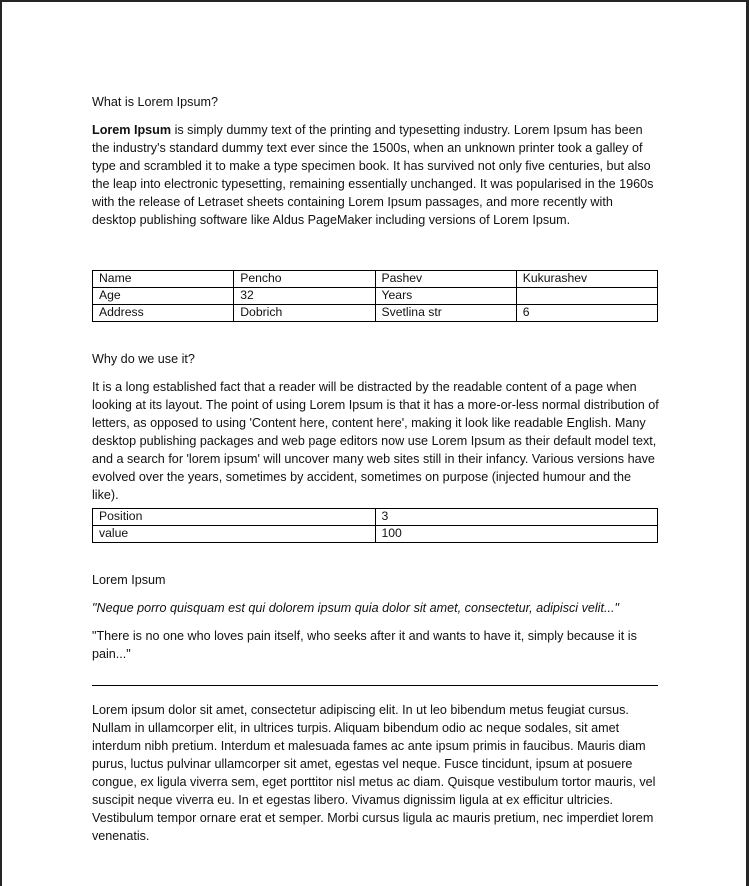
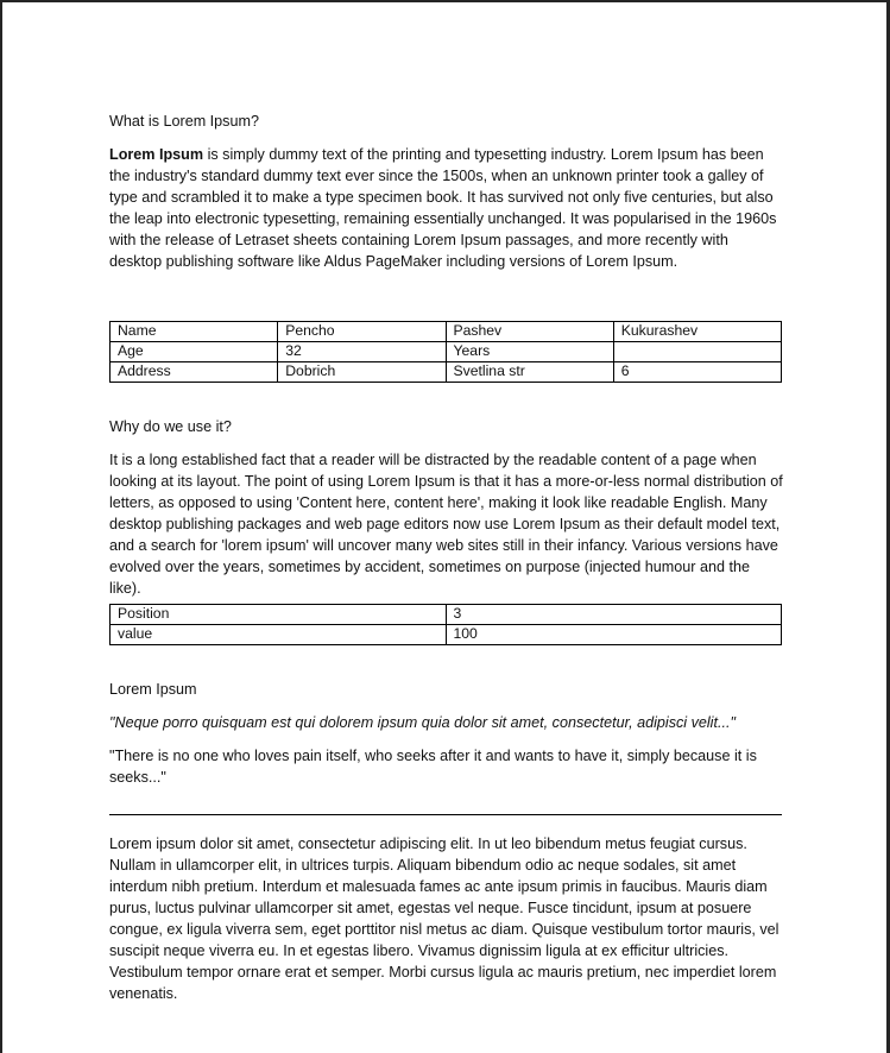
  What is Lorem Ipsum?
  Lorem Ipsum is simply dummy text of the printing and typesetting industry. Lorem Ipsum has been the industry's standard dummy text ever since the 1500s, when an unknown printer took a galley of type and scrambled it to make a type specimen book. It has survived not only five centuries, but also the leap into electronic typesetting, remaining essentially unchanged. It was popularised in the 1960s with the release of Letraset sheets containing Lorem Ipsum passages, and more recently with desktop publishing software like Aldus PageMaker including versions of Lorem Ipsum.
  Name	Pencho	Pashev	Kukurashev
  Age	32	Years
  Address	Dobrich	Svetlina str	6
  Why do we use it?
  It is a long established fact that a reader will be distracted by the readable content of a page when looking at its layout. The point of using Lorem Ipsum is that it has a more-or-less normal distribution of letters, as opposed to using 'Content here, content here', making it look like readable English. Many desktop publishing packages and web page editors now use Lorem Ipsum as their default model text, and a search for 'lorem ipsum' will uncover many web sites still in their infancy. Various versions have evolved over the years, sometimes by accident, sometimes on purpose (injected humour and the like).
  Position	3
  value	100
  Lorem Ipsum
  "Neque porro quisquam est qui dolorem ipsum quia dolor sit amet, consectetur, adipisci velit..."
- "There is no one who loves pain itself, who seeks after it and wants to have it, simply because it is pain..."
+ "There is no one who loves pain itself, who seeks after it and wants to have it, simply because it is seeks..."
  Lorem ipsum dolor sit amet, consectetur adipiscing elit. In ut leo bibendum metus feugiat cursus. Nullam in ullamcorper elit, in ultrices turpis. Aliquam bibendum odio ac neque sodales, sit amet interdum nibh pretium. Interdum et malesuada fames ac ante ipsum primis in faucibus. Mauris diam purus, luctus pulvinar ullamcorper sit amet, egestas vel neque. Fusce tincidunt, ipsum at posuere congue, ex ligula viverra sem, eget porttitor nisl metus ac diam. Quisque vestibulum tortor mauris, vel suscipit neque viverra eu. In et egestas libero. Vivamus dignissim ligula at ex efficitur ultricies. Vestibulum tempor ornare erat et semper. Morbi cursus ligula ac mauris pretium, nec imperdiet lorem venenatis.
